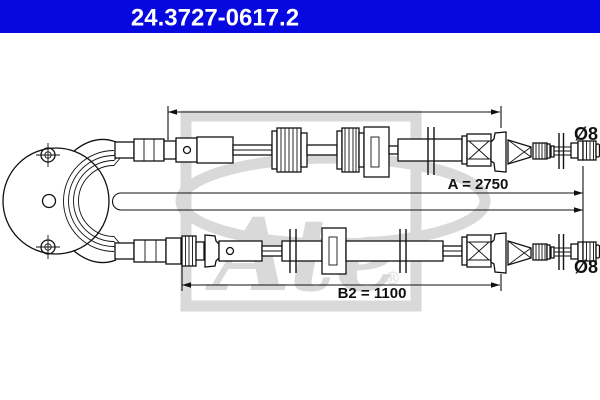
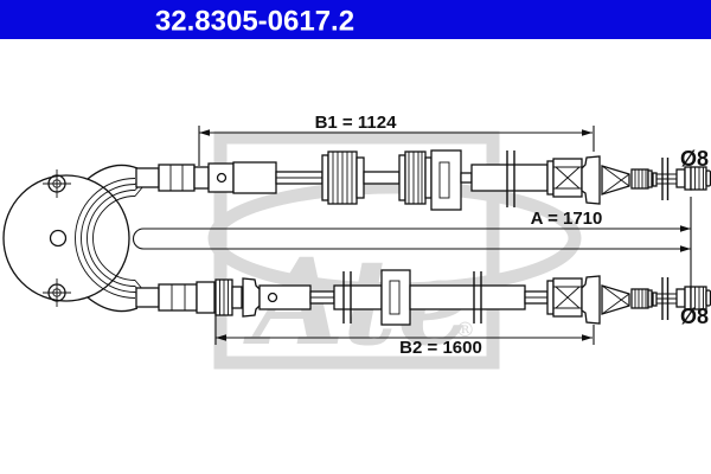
- 24.3727-0617.2
+ 32.8305-0617.2
  ®
+ B1 = 1124
- A = 2750
+ A = 1710
- B2 = 1100
+ B2 = 1600
  Ø8
  Ø8
